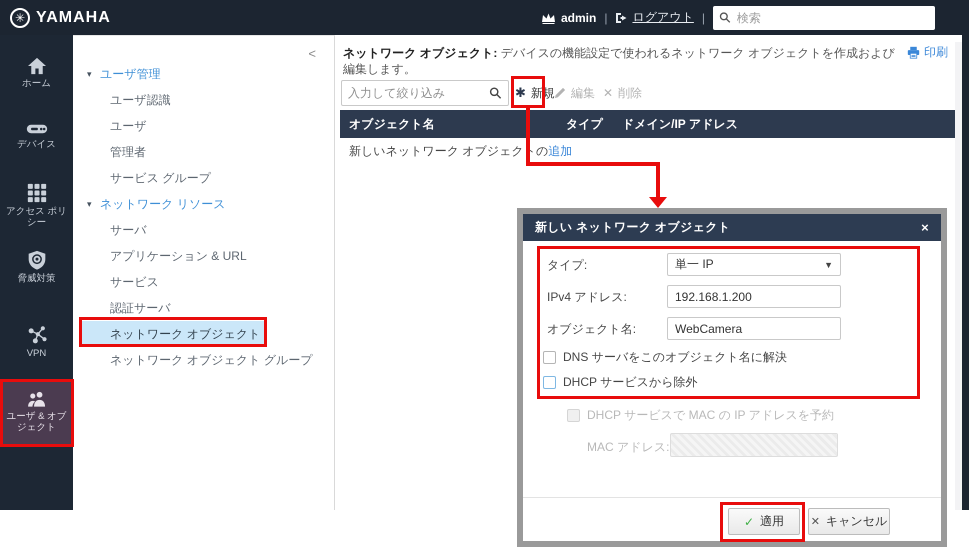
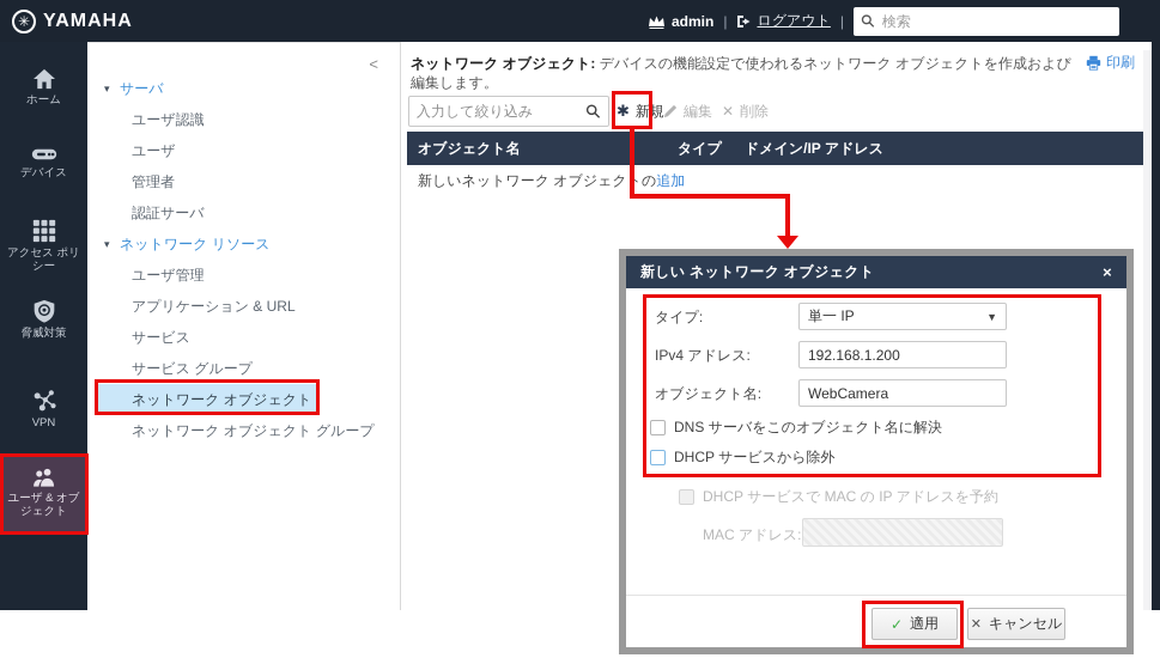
  ✳
  YAMAHA
  admin
  |
  ログアウト
  |
  検索
  ホーム
  デバイス
  アクセス ポリシー
  脅威対策
  VPN
  ユーザ & オブジェクト
  <
  ▾
- ユーザ管理
+ サーバ
  ユーザ認識
  ユーザ
  管理者
- サービス グループ
+ 認証サーバ
  ▾
  ネットワーク リソース
- サーバ
+ ユーザ管理
  アプリケーション & URL
  サービス
- 認証サーバ
+ サービス グループ
  ネットワーク オブジェクト
  ネットワーク オブジェクト グループ
  ネットワーク オブジェクト: デバイスの機能設定で使われるネットワーク オブジェクトを作成および編集します。
  印刷
  入力して絞り込み
  ✱
  新規
  編集
  ✕
  削除
  オブジェクト名
  タイプ
  ドメイン/IP アドレス
  新しいネットワーク オブジェクの追加
  新しい ネットワーク オブジェクト
  ×
  タイプ:
  単一 IP
  ▼
  IPv4 アドレス:
  192.168.1.200
  オブジェクト名:
  WebCamera
  DNS サーバをこのオブジェクト名に解決
  DHCP サービスから除外
  DHCP サービスで MAC の IP アドレスを予約
  MAC アドレス:
  ✓
  適用
  ✕
  キャンセル
